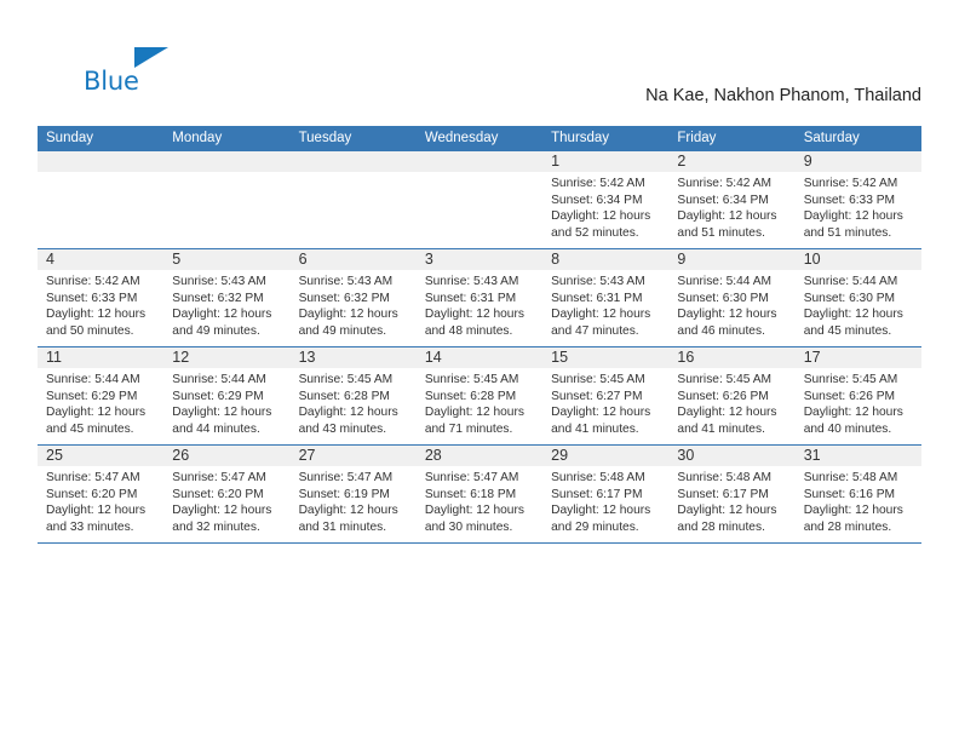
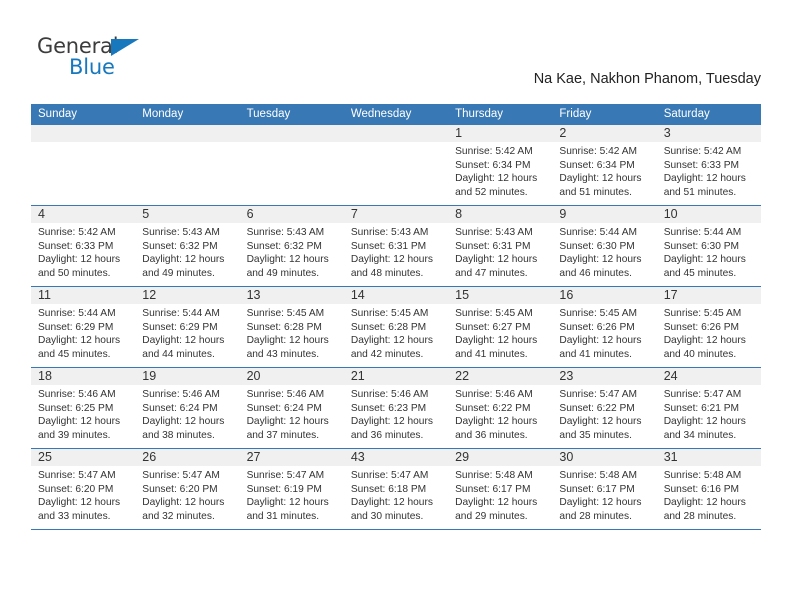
+ General
  Blue
- Na Kae, Nakhon Phanom, Thailand
+ Na Kae, Nakhon Phanom, Tuesday
  Sunday	Monday	Tuesday	Wednesday	Thursday	Friday	Saturday
- 				1Sunrise: 5:42 AMSunset: 6:34 PMDaylight: 12 hoursand 52 minutes.	2Sunrise: 5:42 AMSunset: 6:34 PMDaylight: 12 hoursand 51 minutes.	9Sunrise: 5:42 AMSunset: 6:33 PMDaylight: 12 hoursand 51 minutes.
+ 				1Sunrise: 5:42 AMSunset: 6:34 PMDaylight: 12 hoursand 52 minutes.	2Sunrise: 5:42 AMSunset: 6:34 PMDaylight: 12 hoursand 51 minutes.	3Sunrise: 5:42 AMSunset: 6:33 PMDaylight: 12 hoursand 51 minutes.
- 4Sunrise: 5:42 AMSunset: 6:33 PMDaylight: 12 hoursand 50 minutes.	5Sunrise: 5:43 AMSunset: 6:32 PMDaylight: 12 hoursand 49 minutes.	6Sunrise: 5:43 AMSunset: 6:32 PMDaylight: 12 hoursand 49 minutes.	3Sunrise: 5:43 AMSunset: 6:31 PMDaylight: 12 hoursand 48 minutes.	8Sunrise: 5:43 AMSunset: 6:31 PMDaylight: 12 hoursand 47 minutes.	9Sunrise: 5:44 AMSunset: 6:30 PMDaylight: 12 hoursand 46 minutes.	10Sunrise: 5:44 AMSunset: 6:30 PMDaylight: 12 hoursand 45 minutes.
+ 4Sunrise: 5:42 AMSunset: 6:33 PMDaylight: 12 hoursand 50 minutes.	5Sunrise: 5:43 AMSunset: 6:32 PMDaylight: 12 hoursand 49 minutes.	6Sunrise: 5:43 AMSunset: 6:32 PMDaylight: 12 hoursand 49 minutes.	7Sunrise: 5:43 AMSunset: 6:31 PMDaylight: 12 hoursand 48 minutes.	8Sunrise: 5:43 AMSunset: 6:31 PMDaylight: 12 hoursand 47 minutes.	9Sunrise: 5:44 AMSunset: 6:30 PMDaylight: 12 hoursand 46 minutes.	10Sunrise: 5:44 AMSunset: 6:30 PMDaylight: 12 hoursand 45 minutes.
- 11Sunrise: 5:44 AMSunset: 6:29 PMDaylight: 12 hoursand 45 minutes.	12Sunrise: 5:44 AMSunset: 6:29 PMDaylight: 12 hoursand 44 minutes.	13Sunrise: 5:45 AMSunset: 6:28 PMDaylight: 12 hoursand 43 minutes.	14Sunrise: 5:45 AMSunset: 6:28 PMDaylight: 12 hoursand 71 minutes.	15Sunrise: 5:45 AMSunset: 6:27 PMDaylight: 12 hoursand 41 minutes.	16Sunrise: 5:45 AMSunset: 6:26 PMDaylight: 12 hoursand 41 minutes.	17Sunrise: 5:45 AMSunset: 6:26 PMDaylight: 12 hoursand 40 minutes.
+ 11Sunrise: 5:44 AMSunset: 6:29 PMDaylight: 12 hoursand 45 minutes.	12Sunrise: 5:44 AMSunset: 6:29 PMDaylight: 12 hoursand 44 minutes.	13Sunrise: 5:45 AMSunset: 6:28 PMDaylight: 12 hoursand 43 minutes.	14Sunrise: 5:45 AMSunset: 6:28 PMDaylight: 12 hoursand 42 minutes.	15Sunrise: 5:45 AMSunset: 6:27 PMDaylight: 12 hoursand 41 minutes.	16Sunrise: 5:45 AMSunset: 6:26 PMDaylight: 12 hoursand 41 minutes.	17Sunrise: 5:45 AMSunset: 6:26 PMDaylight: 12 hoursand 40 minutes.
+ 18Sunrise: 5:46 AMSunset: 6:25 PMDaylight: 12 hoursand 39 minutes.	19Sunrise: 5:46 AMSunset: 6:24 PMDaylight: 12 hoursand 38 minutes.	20Sunrise: 5:46 AMSunset: 6:24 PMDaylight: 12 hoursand 37 minutes.	21Sunrise: 5:46 AMSunset: 6:23 PMDaylight: 12 hoursand 36 minutes.	22Sunrise: 5:46 AMSunset: 6:22 PMDaylight: 12 hoursand 36 minutes.	23Sunrise: 5:47 AMSunset: 6:22 PMDaylight: 12 hoursand 35 minutes.	24Sunrise: 5:47 AMSunset: 6:21 PMDaylight: 12 hoursand 34 minutes.
- 25Sunrise: 5:47 AMSunset: 6:20 PMDaylight: 12 hoursand 33 minutes.	26Sunrise: 5:47 AMSunset: 6:20 PMDaylight: 12 hoursand 32 minutes.	27Sunrise: 5:47 AMSunset: 6:19 PMDaylight: 12 hoursand 31 minutes.	28Sunrise: 5:47 AMSunset: 6:18 PMDaylight: 12 hoursand 30 minutes.	29Sunrise: 5:48 AMSunset: 6:17 PMDaylight: 12 hoursand 29 minutes.	30Sunrise: 5:48 AMSunset: 6:17 PMDaylight: 12 hoursand 28 minutes.	31Sunrise: 5:48 AMSunset: 6:16 PMDaylight: 12 hoursand 28 minutes.
+ 25Sunrise: 5:47 AMSunset: 6:20 PMDaylight: 12 hoursand 33 minutes.	26Sunrise: 5:47 AMSunset: 6:20 PMDaylight: 12 hoursand 32 minutes.	27Sunrise: 5:47 AMSunset: 6:19 PMDaylight: 12 hoursand 31 minutes.	43Sunrise: 5:47 AMSunset: 6:18 PMDaylight: 12 hoursand 30 minutes.	29Sunrise: 5:48 AMSunset: 6:17 PMDaylight: 12 hoursand 29 minutes.	30Sunrise: 5:48 AMSunset: 6:17 PMDaylight: 12 hoursand 28 minutes.	31Sunrise: 5:48 AMSunset: 6:16 PMDaylight: 12 hoursand 28 minutes.
